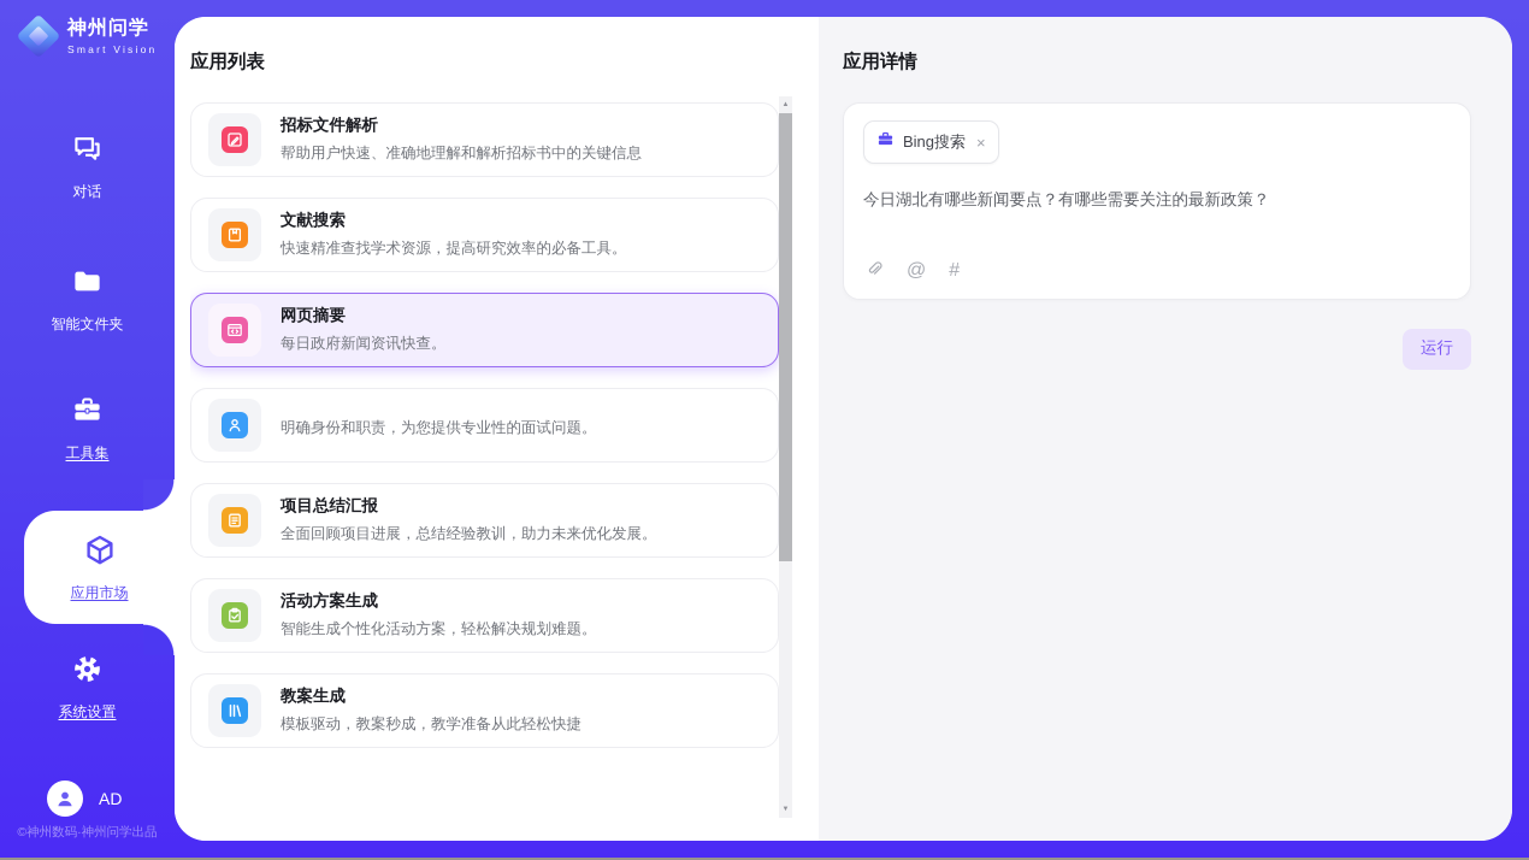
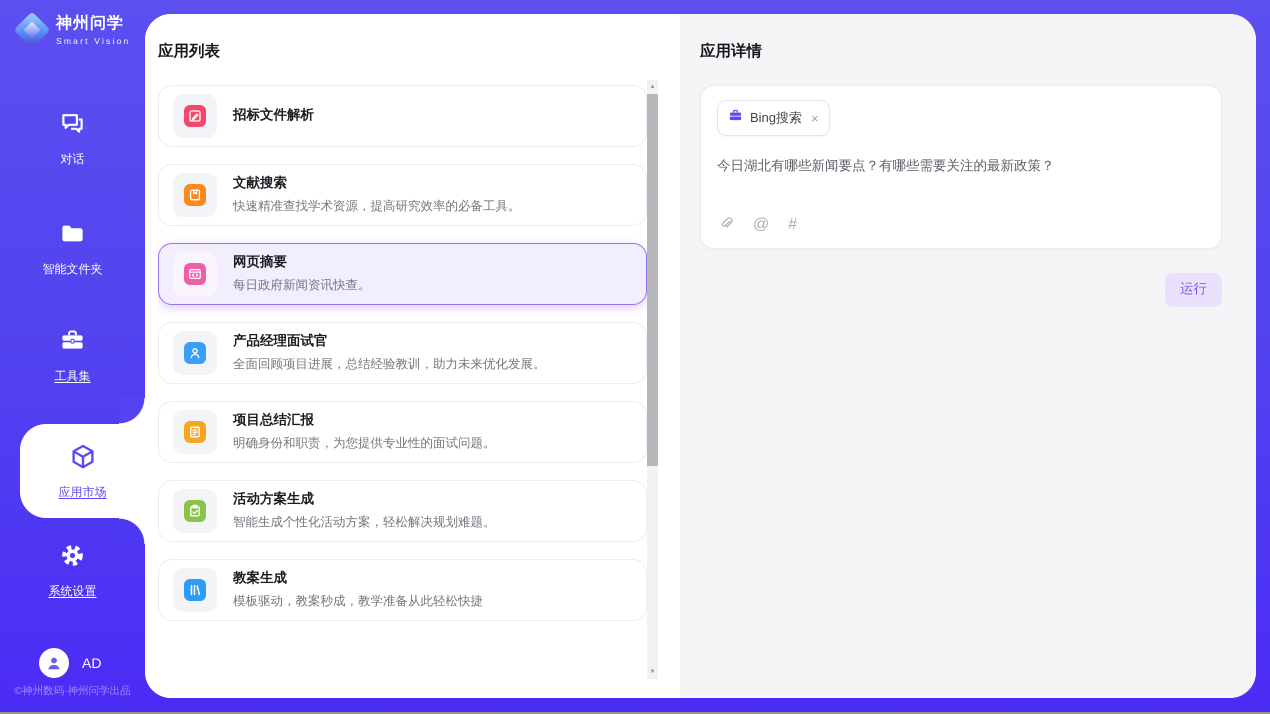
  神州问学
  Smart Vision
  对话
  智能文件夹
  工具集
  应用市场
  系统设置
  AD
  ©神州数码·神州问学出品
  应用列表
  招标文件解析
- 帮助用户快速、准确地理解和解析招标书中的关键信息
  文献搜索
  快速精准查找学术资源，提高研究效率的必备工具。
  网页摘要
  每日政府新闻资讯快查。
+ 产品经理面试官
- 明确身份和职责，为您提供专业性的面试问题。
+ 全面回顾项目进展，总结经验教训，助力未来优化发展。
  项目总结汇报
- 全面回顾项目进展，总结经验教训，助力未来优化发展。
+ 明确身份和职责，为您提供专业性的面试问题。
  活动方案生成
  智能生成个性化活动方案，轻松解决规划难题。
  教案生成
  模板驱动，教案秒成，教学准备从此轻松快捷
  应用详情
  Bing搜索
  ×
  今日湖北有哪些新闻要点？有哪些需要关注的最新政策？
  @
  #
  运行
